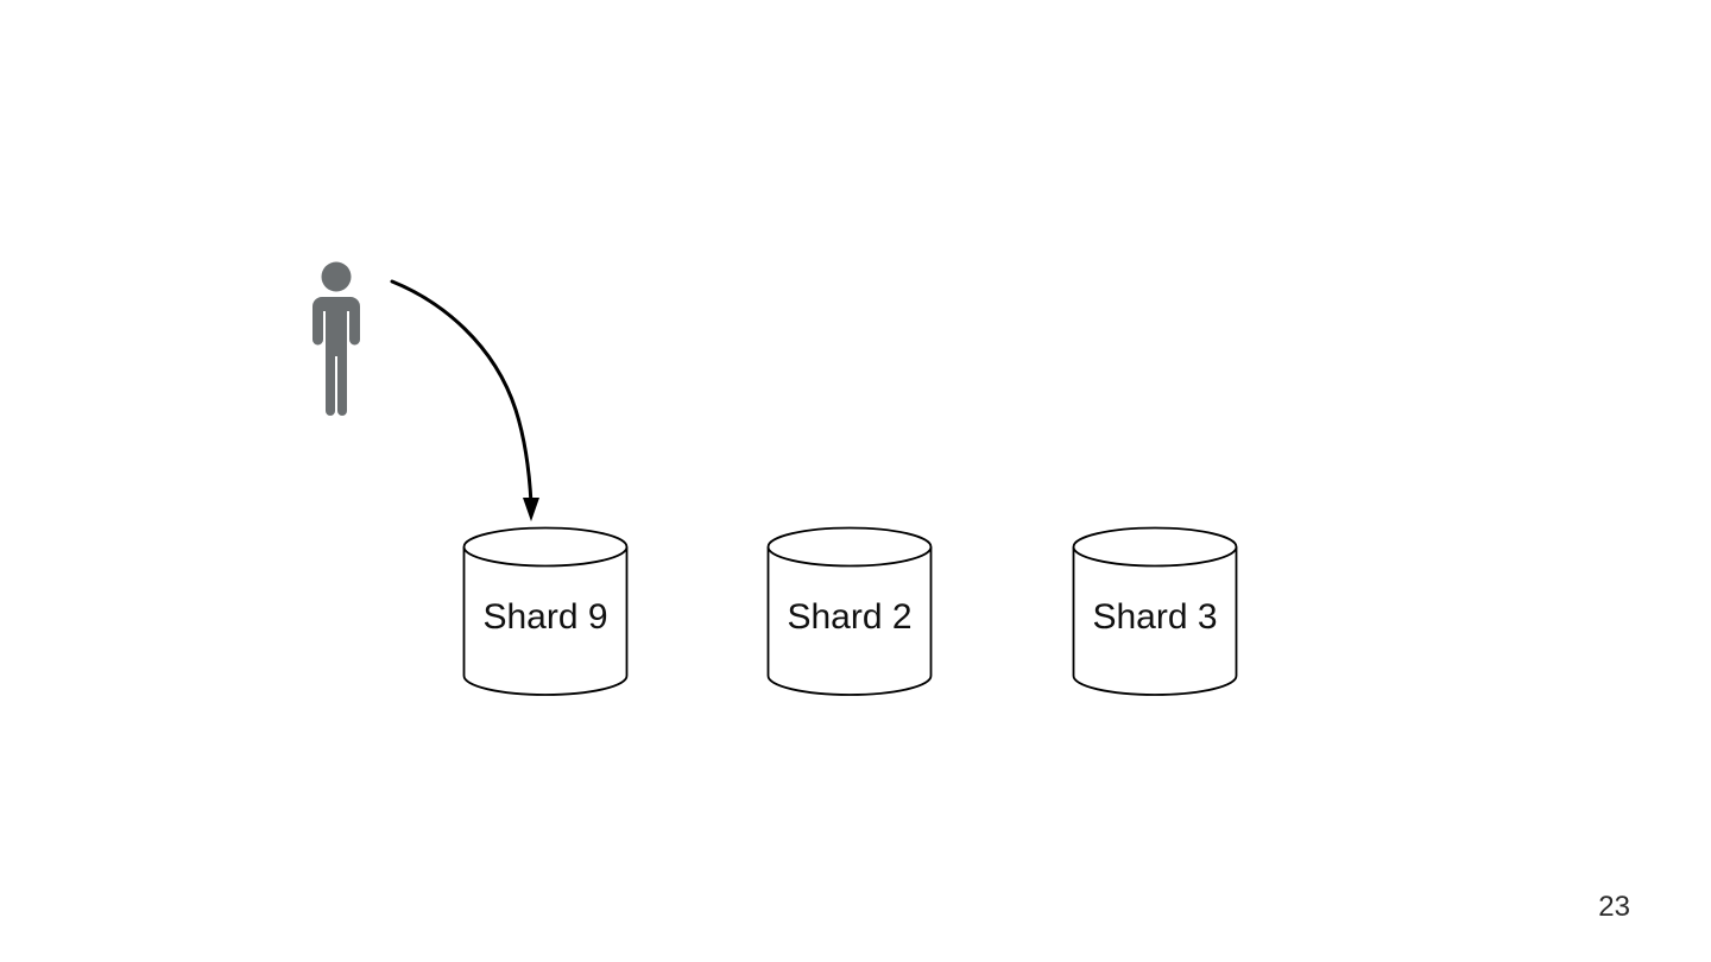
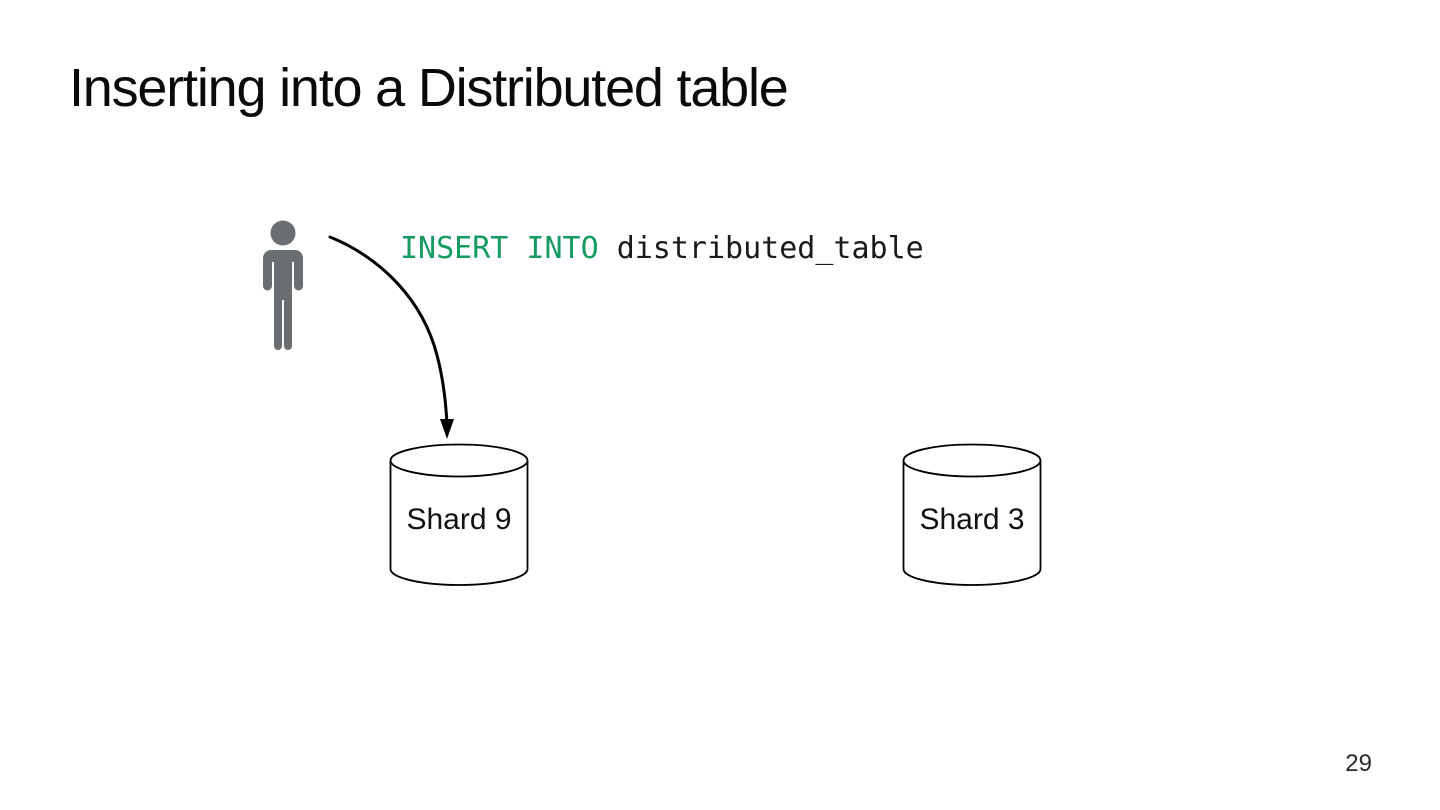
+ Inserting into a Distributed table
+ INSERT INTO
+ distributed_table
  Shard 9
- Shard 2
  Shard 3
- 23
+ 29
